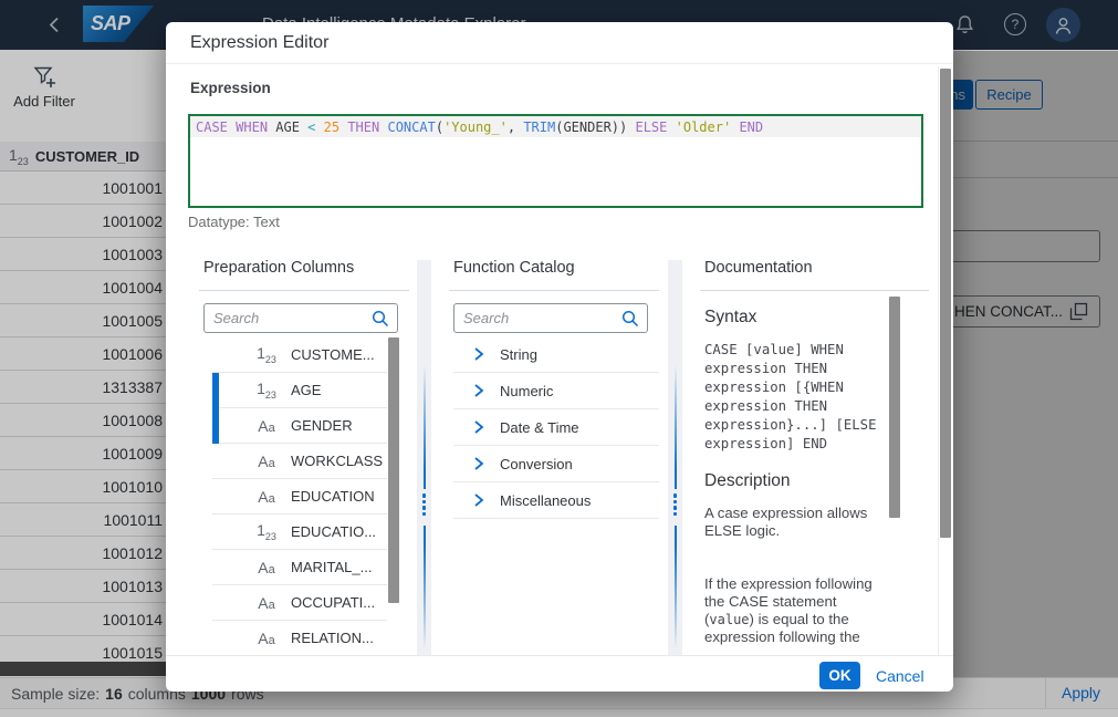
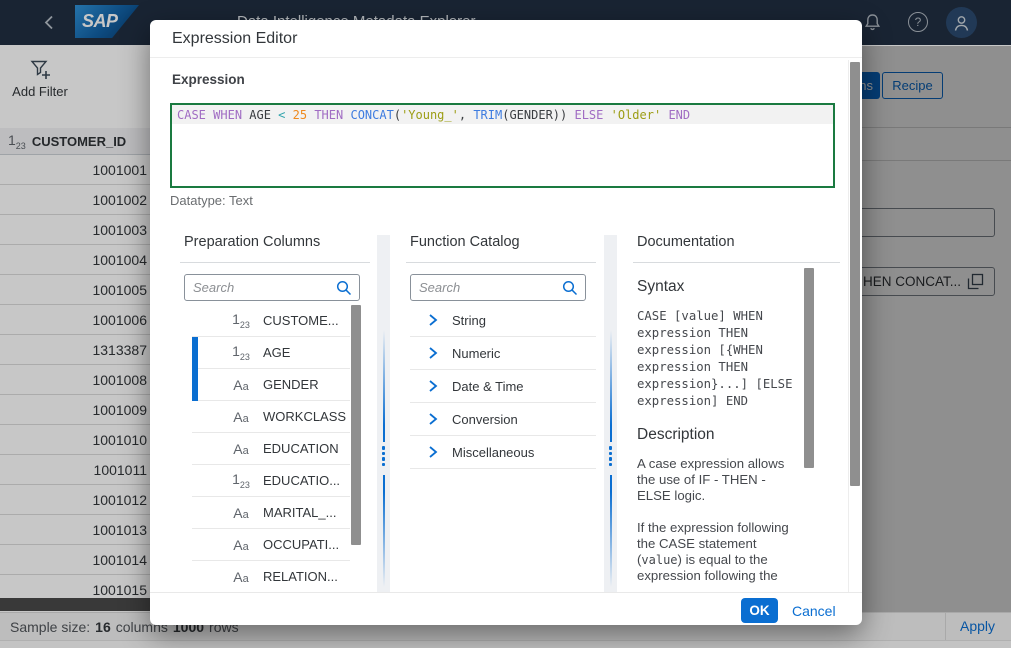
  SAP
  ?
  Add Filter
  ns
  Recipe
  123
  CUSTOMER_ID
  1001001
  1001002
  1001003
  1001004
  1001005
  1001006
  1313387
  1001008
  1001009
  1001010
  1001011
  1001012
  1001013
  1001014
  1001015
  HEN CONCAT...
  Sample size:
  16
  columns
  1000
  rows
  Apply
  Expression Editor
  Expression
  CASE WHEN AGE < 25 THEN CONCAT('Young_', TRIM(GENDER)) ELSE 'Older' END
  Datatype: Text
  Preparation Columns
  Search
  123
  CUSTOME...
  123
  AGE
  Aa
  GENDER
  Aa
  WORKCLASS
  Aa
  EDUCATION
  123
  EDUCATIO...
  Aa
  MARITAL_...
  Aa
  OCCUPATI...
  Aa
  RELATION...
  Function Catalog
  Search
  String
  Numeric
  Date & Time
  Conversion
  Miscellaneous
  Documentation
  Syntax
  CASE [value] WHEN
  expression THEN
  expression [{WHEN
  expression THEN
  expression}...] [ELSE
  expression] END
  Description
  A case expression allows
+ the use of IF - THEN -
  ELSE logic.
  If the expression following
  the CASE statement
  (value) is equal to the
  expression following the
  OK
  Cancel
